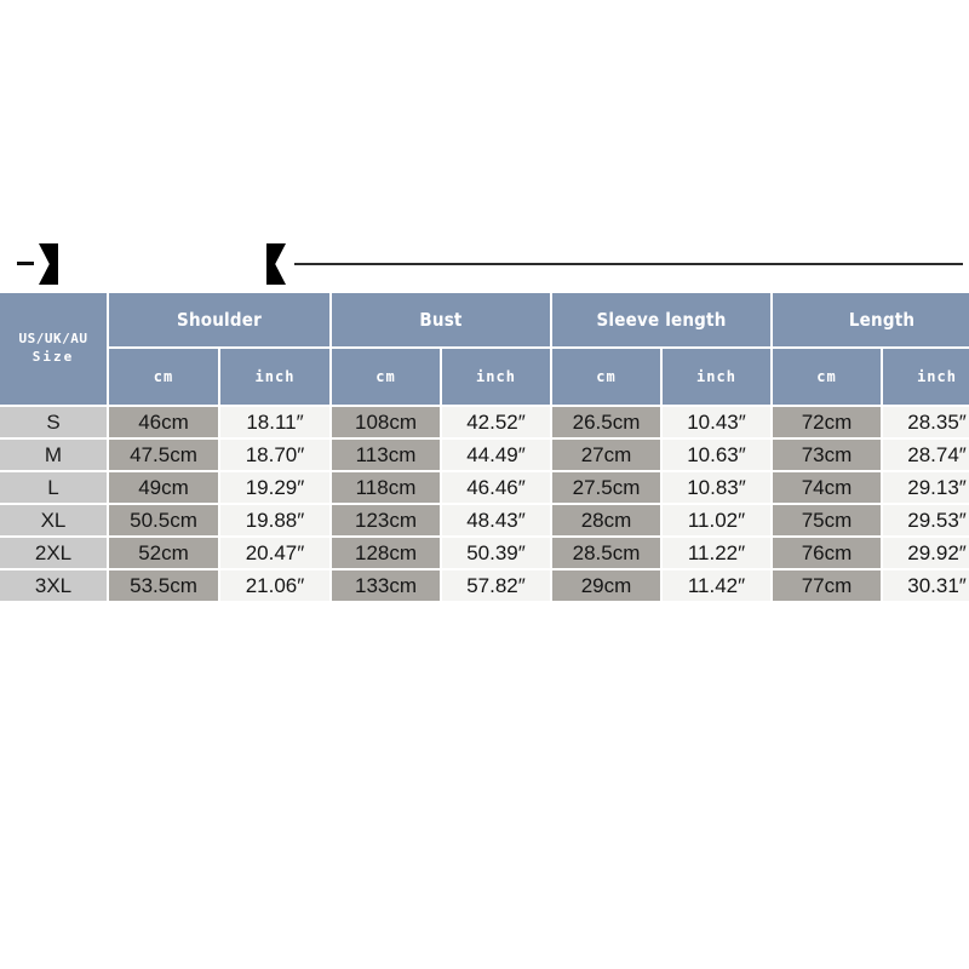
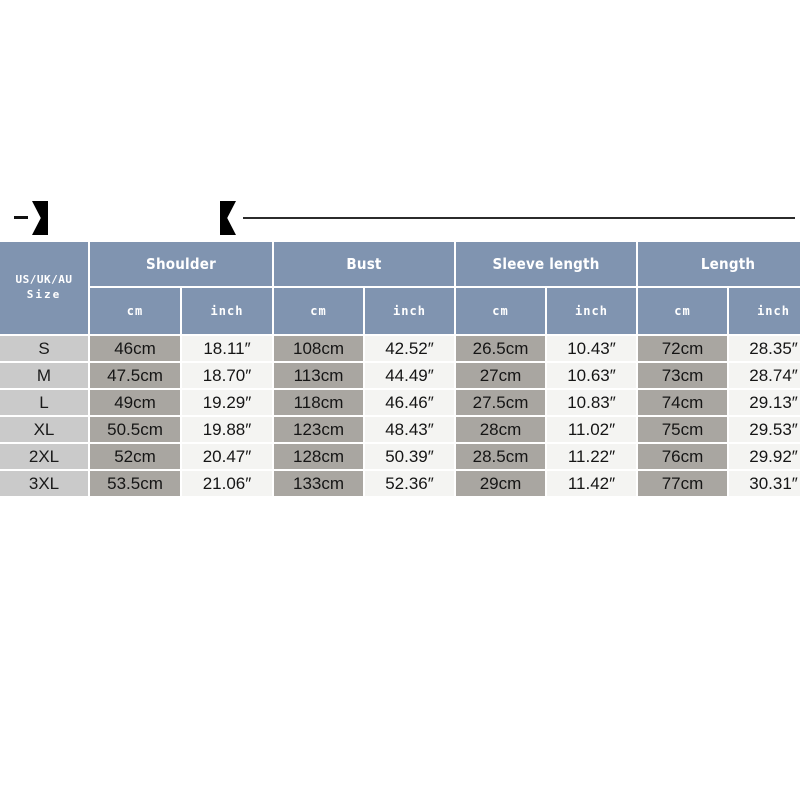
  US/UK/AUSize	Shoulder	Bust	Sleeve length	Length
  cm	inch	cm	inch	cm	inch	cm	inch
  S	46cm	18.11″	108cm	42.52″	26.5cm	10.43″	72cm	28.35″
  M	47.5cm	18.70″	113cm	44.49″	27cm	10.63″	73cm	28.74″
  L	49cm	19.29″	118cm	46.46″	27.5cm	10.83″	74cm	29.13″
  XL	50.5cm	19.88″	123cm	48.43″	28cm	11.02″	75cm	29.53″
  2XL	52cm	20.47″	128cm	50.39″	28.5cm	11.22″	76cm	29.92″
- 3XL	53.5cm	21.06″	133cm	57.82″	29cm	11.42″	77cm	30.31″
+ 3XL	53.5cm	21.06″	133cm	52.36″	29cm	11.42″	77cm	30.31″
